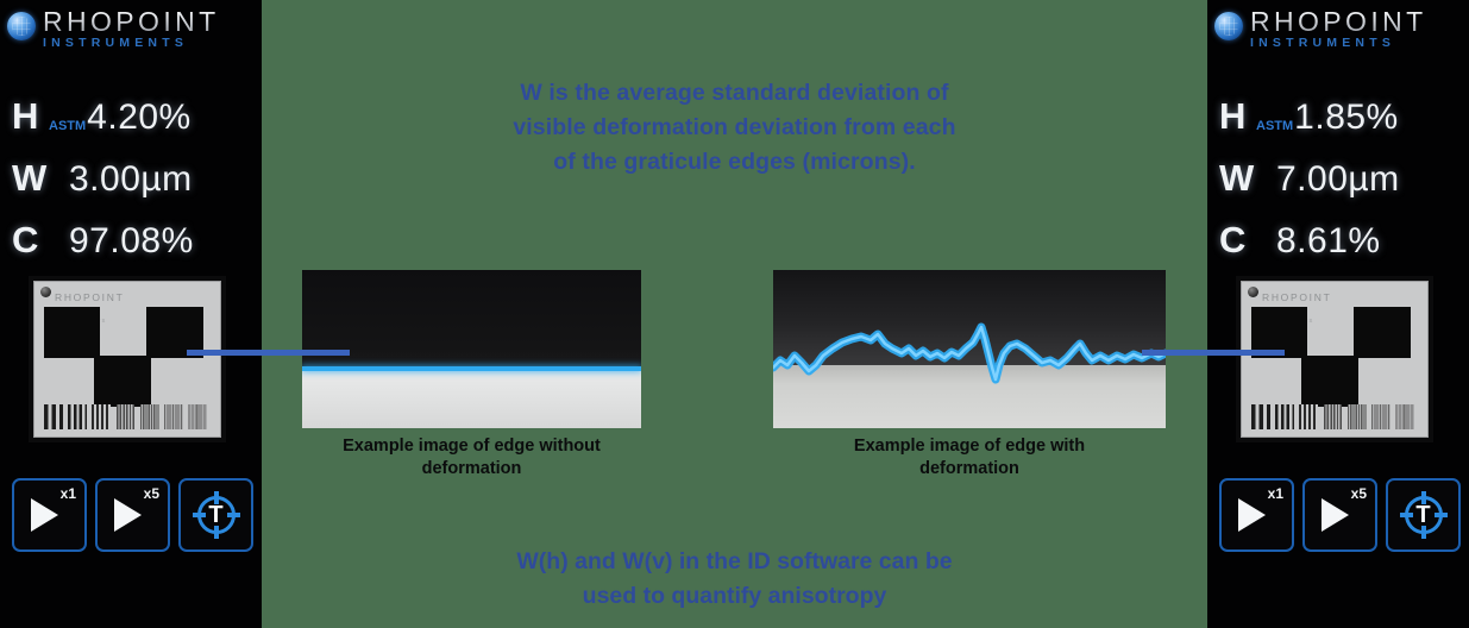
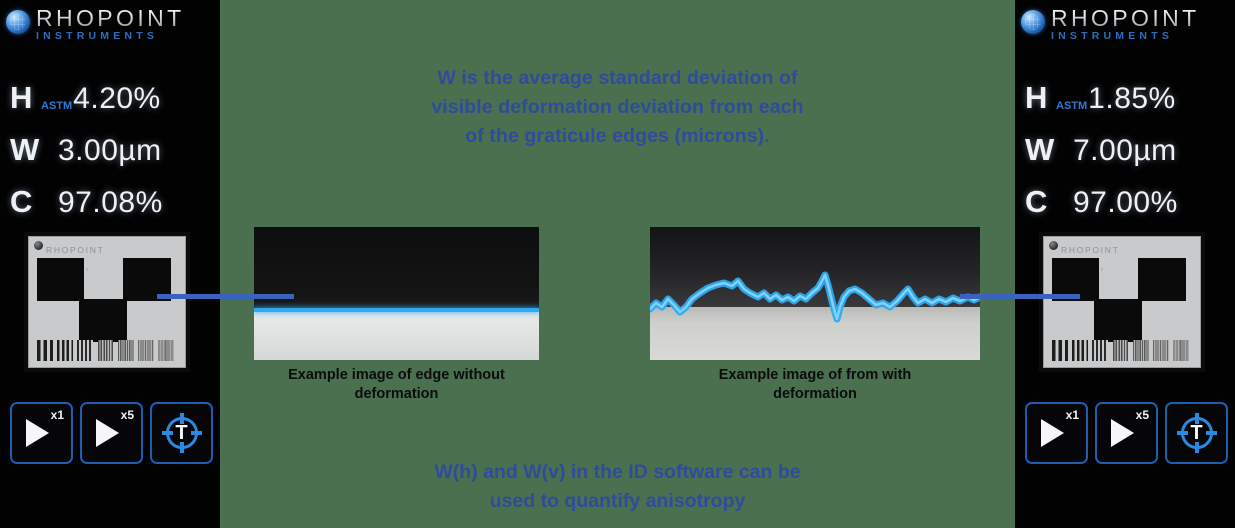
  RHOPOINT
  INSTRUMENTS
  H
  ASTM
  4.20%
  W
  3.00µm
  C
  97.08%
  RHOPOINT
  x1
  x5
  T
  RHOPOINT
  INSTRUMENTS
  H
  ASTM
  1.85%
  W
  7.00µm
  C
- 8.61%
+ 97.00%
  RHOPOINT
  x1
  x5
  T
  W is the average standard deviation of
  visible deformation deviation from each
  of the graticule edges (microns).
  Example image of edge without
  deformation
- Example image of edge with
+ Example image of from with
  deformation
  W(h) and W(v) in the ID software can be
  used to quantify anisotropy
